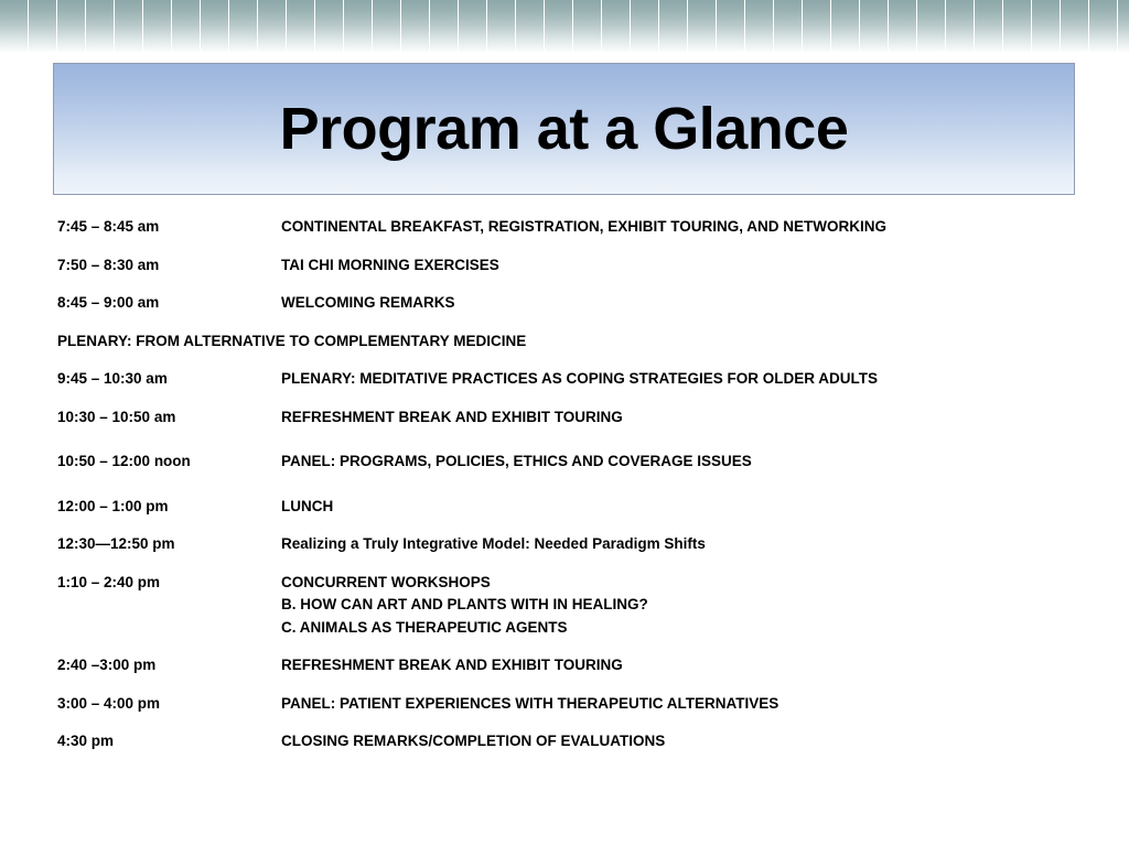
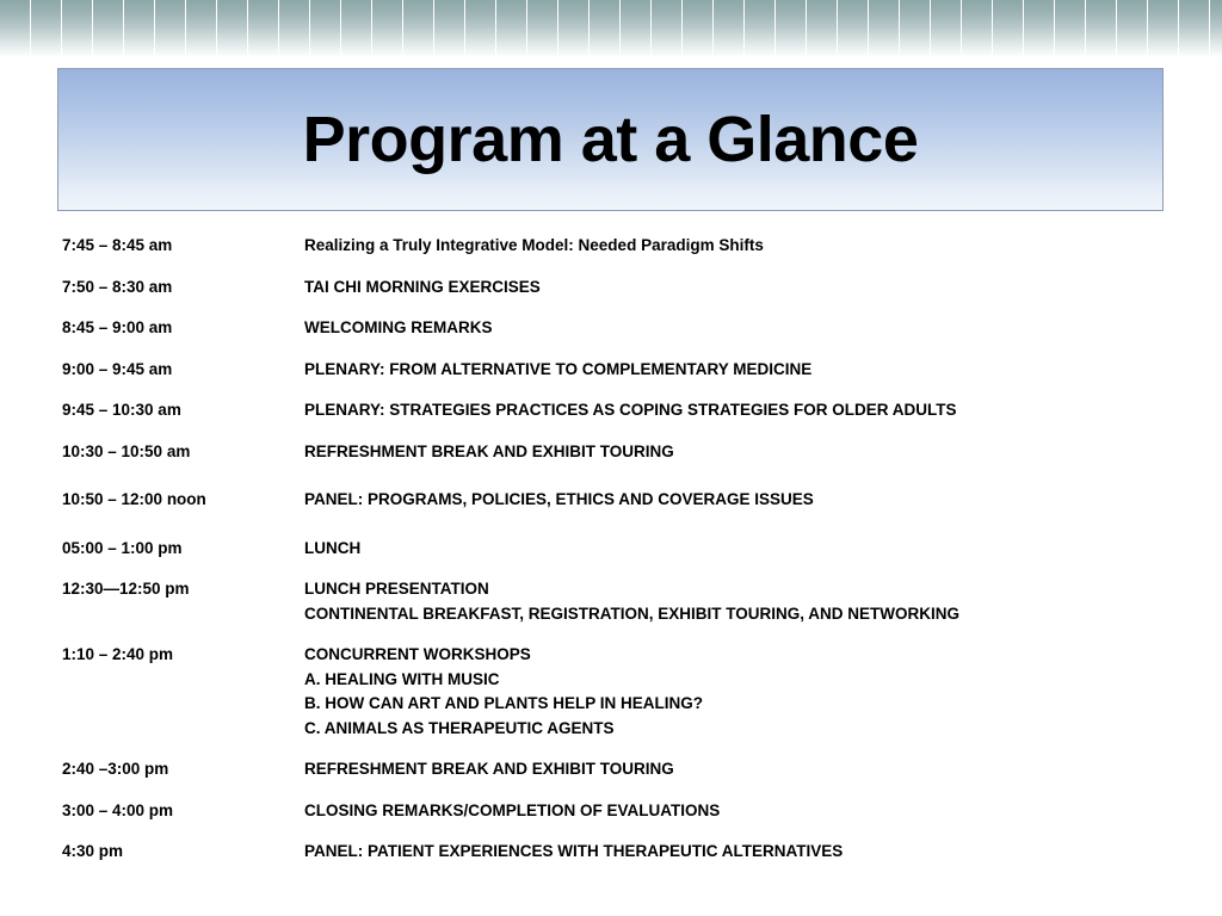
  Program at a Glance
  7:45 – 8:45 am
- CONTINENTAL BREAKFAST, REGISTRATION, EXHIBIT TOURING, AND NETWORKING
+ Realizing a Truly Integrative Model: Needed Paradigm Shifts
  7:50 – 8:30 am
  TAI CHI MORNING EXERCISES
  8:45 – 9:00 am
  WELCOMING REMARKS
+ 9:00 – 9:45 am
  PLENARY: FROM ALTERNATIVE TO COMPLEMENTARY MEDICINE
  9:45 – 10:30 am
- PLENARY: MEDITATIVE PRACTICES AS COPING STRATEGIES FOR OLDER ADULTS
+ PLENARY: STRATEGIES PRACTICES AS COPING STRATEGIES FOR OLDER ADULTS
  10:30 – 10:50 am
  REFRESHMENT BREAK AND EXHIBIT TOURING
  10:50 – 12:00 noon
  PANEL: PROGRAMS, POLICIES, ETHICS AND COVERAGE ISSUES
- 12:00 – 1:00 pm
+ 05:00 – 1:00 pm
  LUNCH
  12:30—12:50 pm
+ LUNCH PRESENTATION
- Realizing a Truly Integrative Model: Needed Paradigm Shifts
+ CONTINENTAL BREAKFAST, REGISTRATION, EXHIBIT TOURING, AND NETWORKING
  1:10 – 2:40 pm
  CONCURRENT WORKSHOPS
+ A. HEALING WITH MUSIC
- B. HOW CAN ART AND PLANTS WITH IN HEALING?
+ B. HOW CAN ART AND PLANTS HELP IN HEALING?
  C. ANIMALS AS THERAPEUTIC AGENTS
  2:40 –3:00 pm
  REFRESHMENT BREAK AND EXHIBIT TOURING
  3:00 – 4:00 pm
- PANEL: PATIENT EXPERIENCES WITH THERAPEUTIC ALTERNATIVES
+ CLOSING REMARKS/COMPLETION OF EVALUATIONS
  4:30 pm
- CLOSING REMARKS/COMPLETION OF EVALUATIONS
+ PANEL: PATIENT EXPERIENCES WITH THERAPEUTIC ALTERNATIVES
